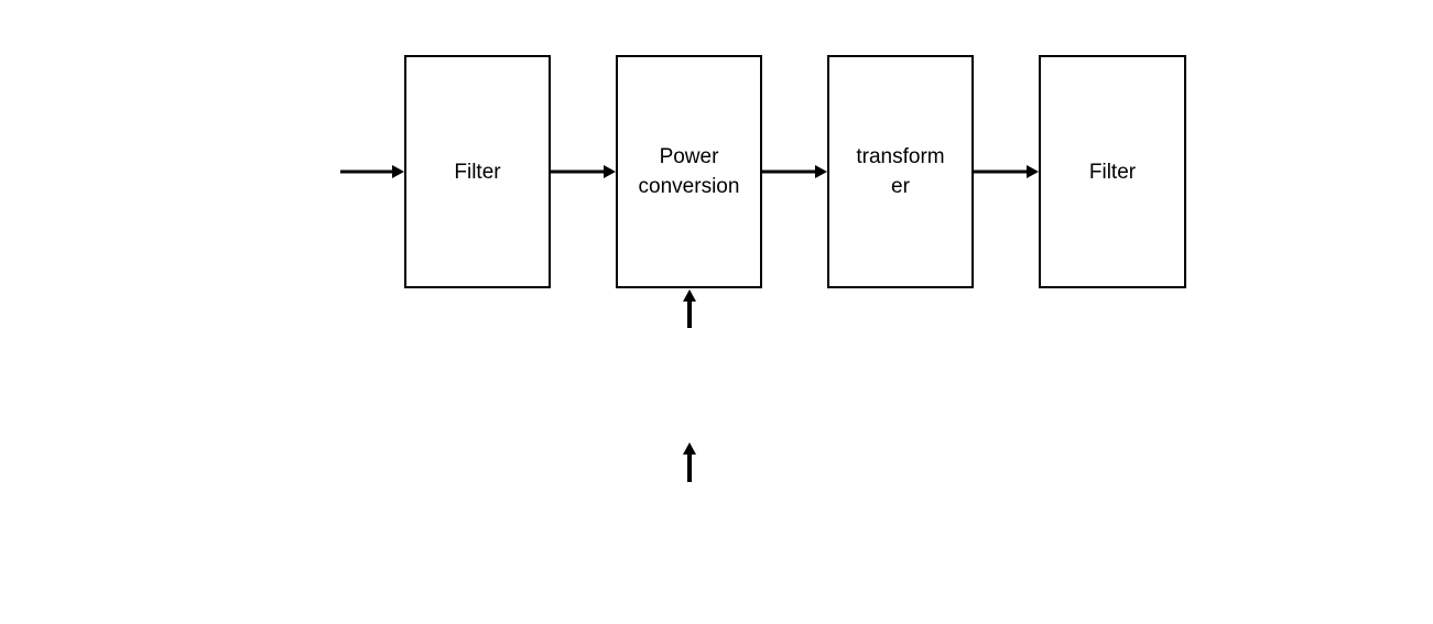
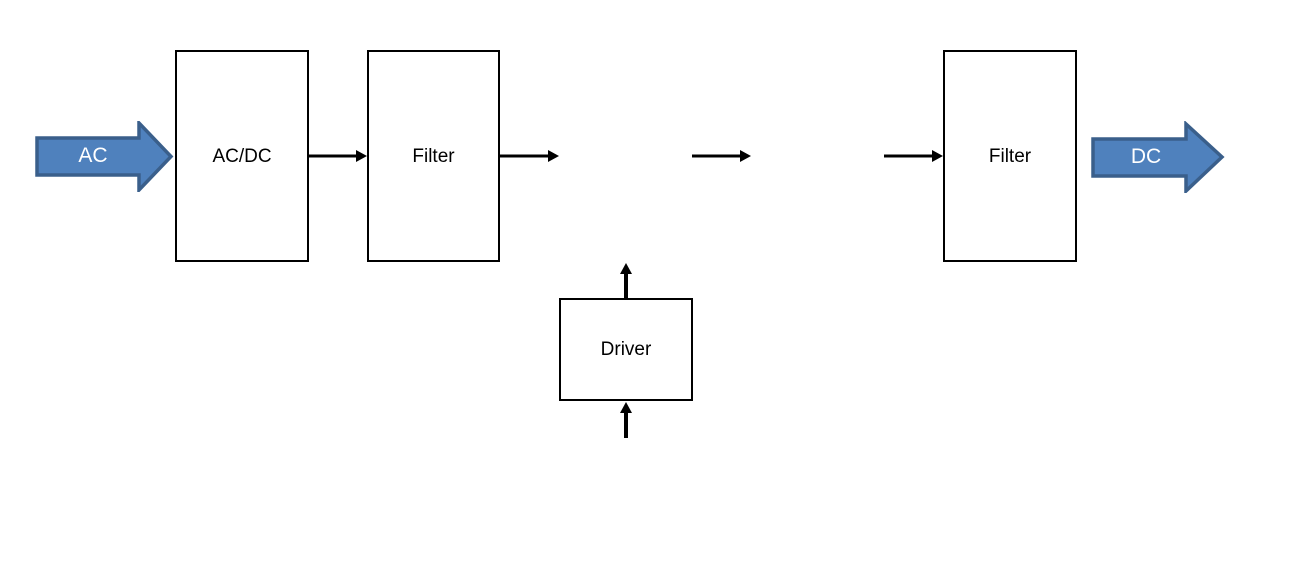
+ AC
+ AC/DC
  Filter
- Power
- conversion
- transform
- er
  Filter
+ Driver
+ DC
